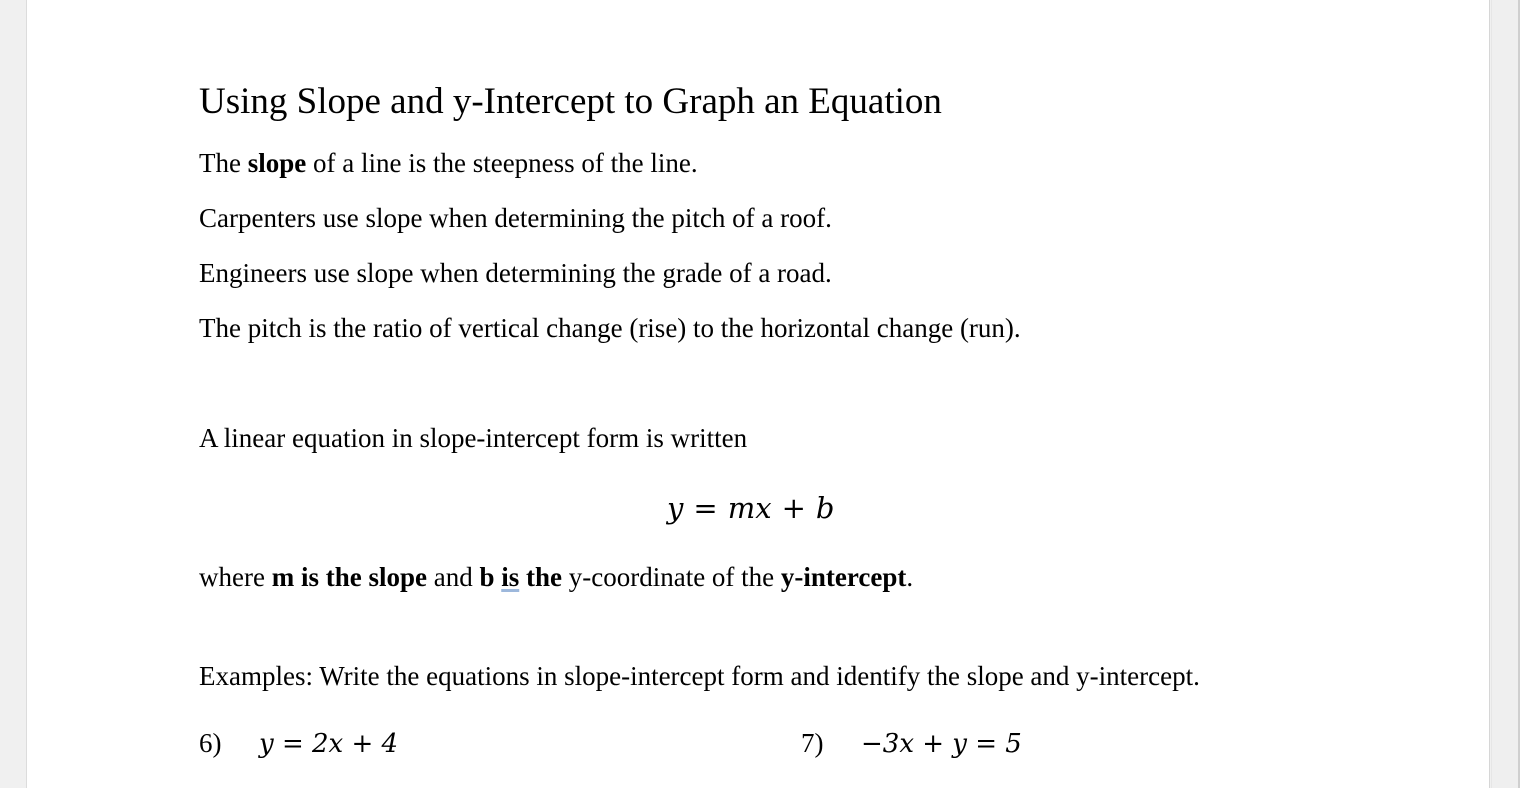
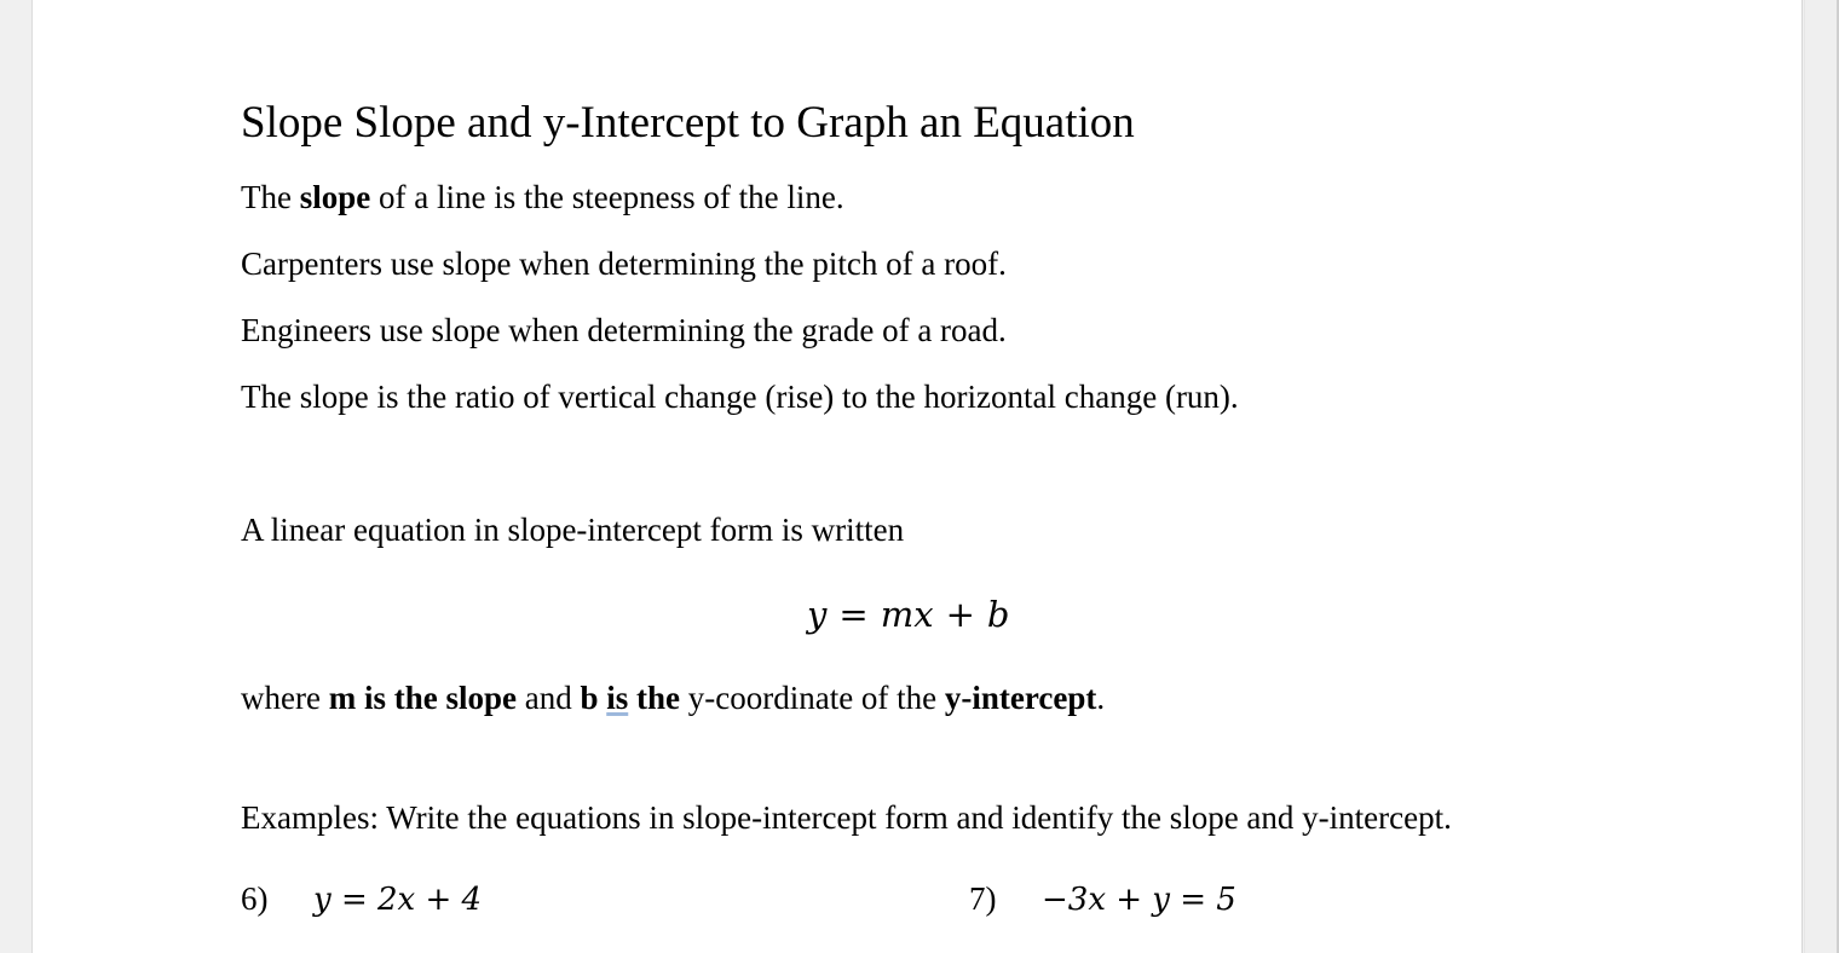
- Using Slope and y-Intercept to Graph an Equation
+ Slope Slope and y-Intercept to Graph an Equation
  The slope of a line is the steepness of the line.
  Carpenters use slope when determining the pitch of a roof.
  Engineers use slope when determining the grade of a road.
- The pitch is the ratio of vertical change (rise) to the horizontal change (run).
+ The slope is the ratio of vertical change (rise) to the horizontal change (run).
  A linear equation in slope-intercept form is written
  y = mx + b
  where m is the slope and b is the y-coordinate of the y-intercept.
  Examples: Write the equations in slope-intercept form and identify the slope and y-intercept.
  6) y = 2x + 4
  7) −3x + y = 5
